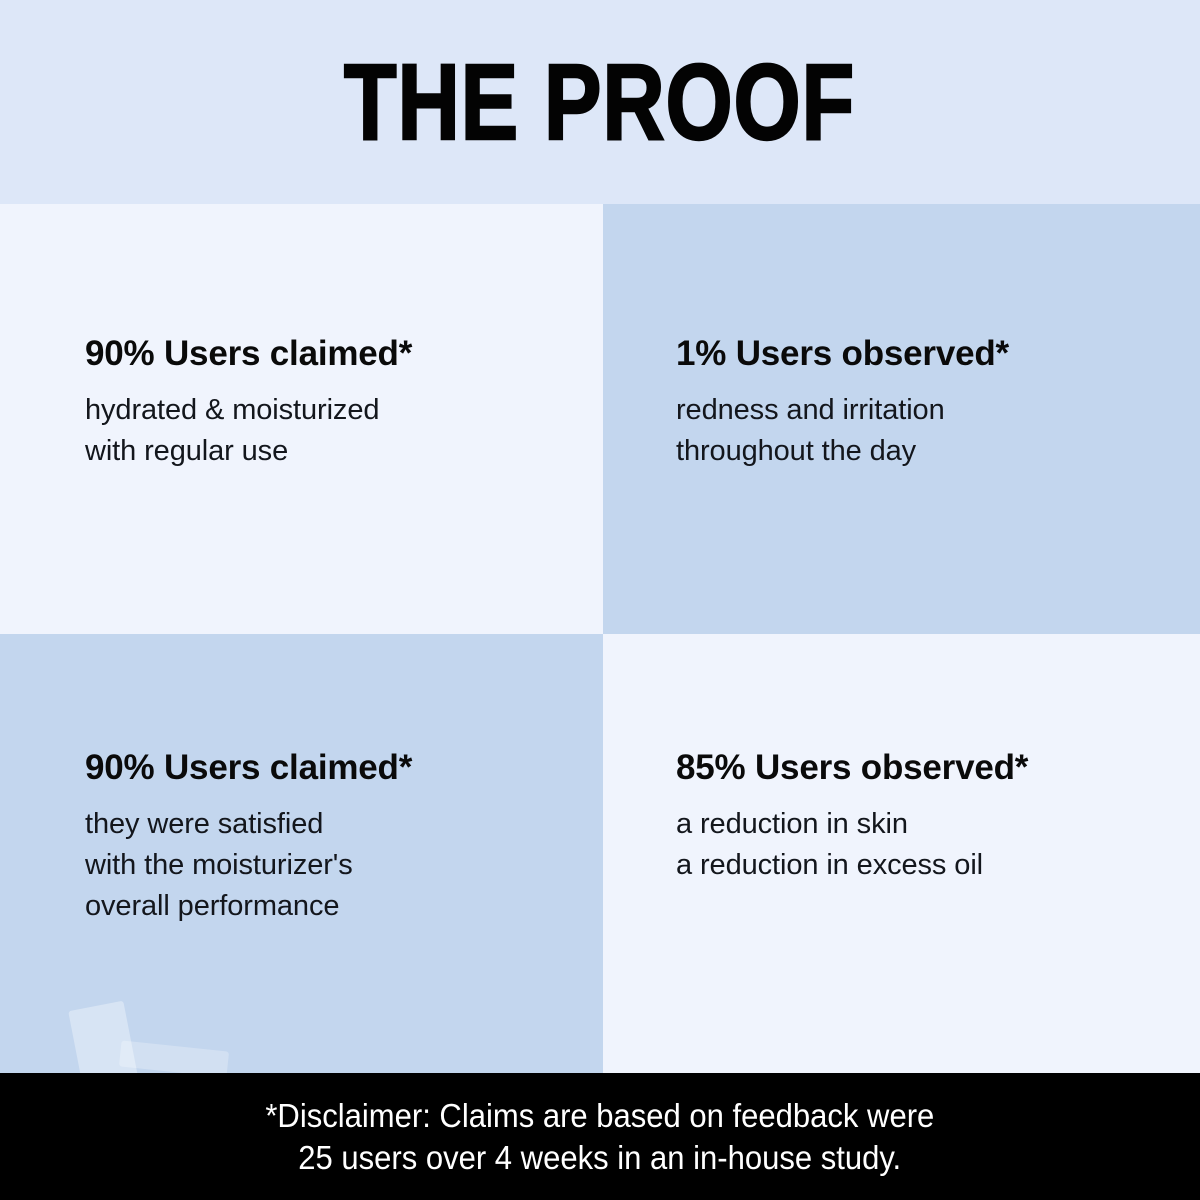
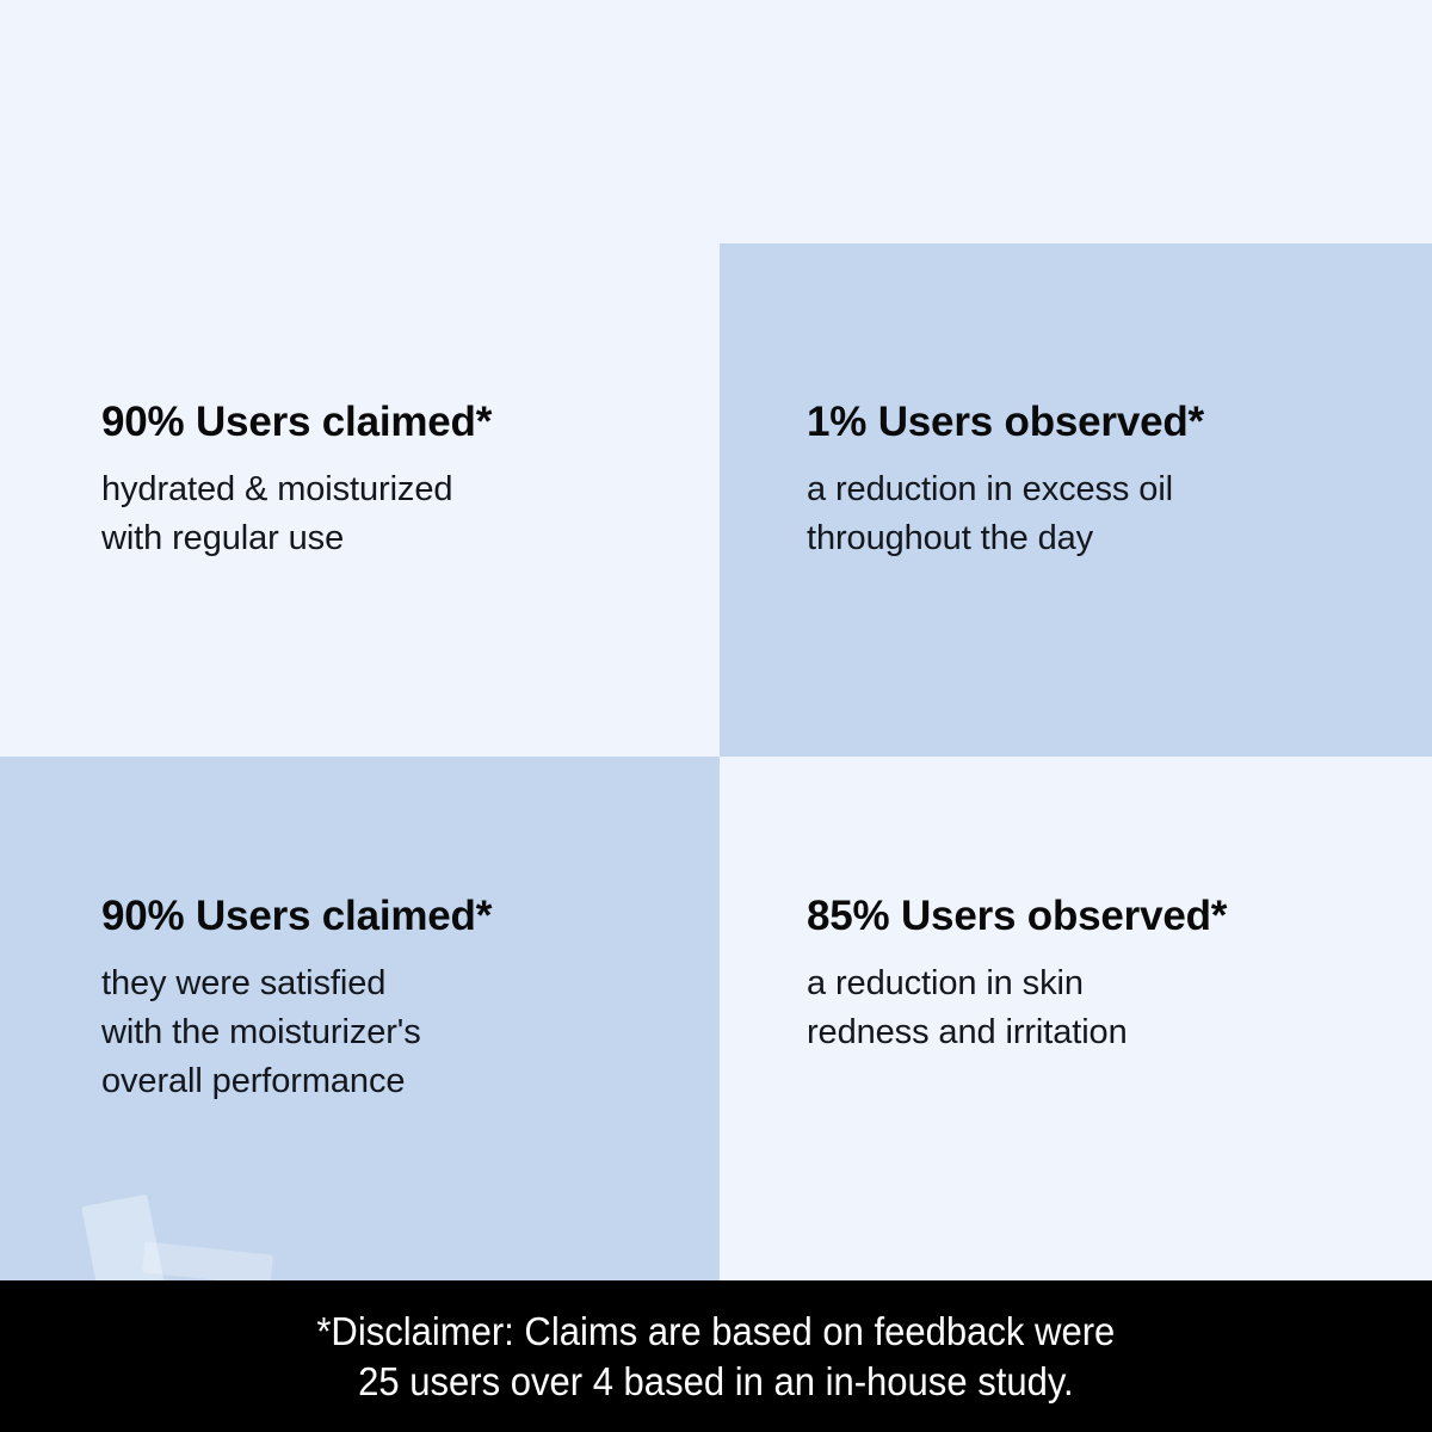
- THE PROOF
  90% Users claimed*
  hydrated & moisturized
  with regular use
  1% Users observed*
- redness and irritation
+ a reduction in excess oil
  throughout the day
  90% Users claimed*
  they were satisfied
  with the moisturizer's
  overall performance
  85% Users observed*
  a reduction in skin
- a reduction in excess oil
+ redness and irritation
  *Disclaimer: Claims are based on feedback were
- 25 users over 4 weeks in an in-house study.
+ 25 users over 4 based in an in-house study.
